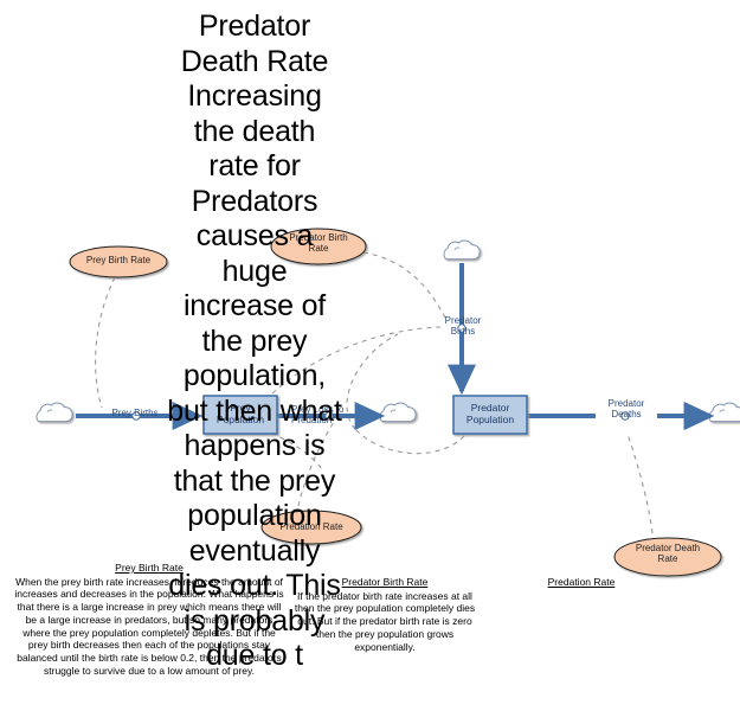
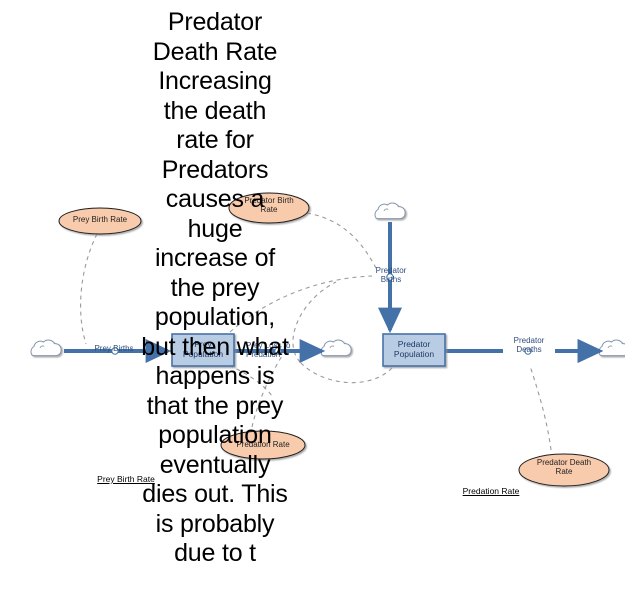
  Prey Birth Rate
  Predator Birth
  Rate
  Predation Rate
  Predator Death
  Rate
  Prey
  Population
  Predator
  Population
  Prey Births
  Prey Loss to
  Predation
  Predator
  Births
  Predator
  Deaths
  Predator Death Rate Increasing the death rate for Predators causes a huge increase of the prey population, but then what happens is that the prey population eventually dies out. This is probably due to t
  Prey Birth Rate
- When the prey birth rate increases, it reduces the amount of increases and decreases in the population. What happens is that there is a large increase in prey which means there will be a large increase in predators, but so many predators where the prey population completely depletes. But if the prey birth decreases then each of the populations stay balanced until the birth rate is below 0.2, then the predators struggle to survive due to a low amount of prey.
- Predator Birth Rate
- If the predator birth rate increases at all then the prey population completely dies out. But if the predator birth rate is zero then the prey population grows exponentially.
  Predation Rate
